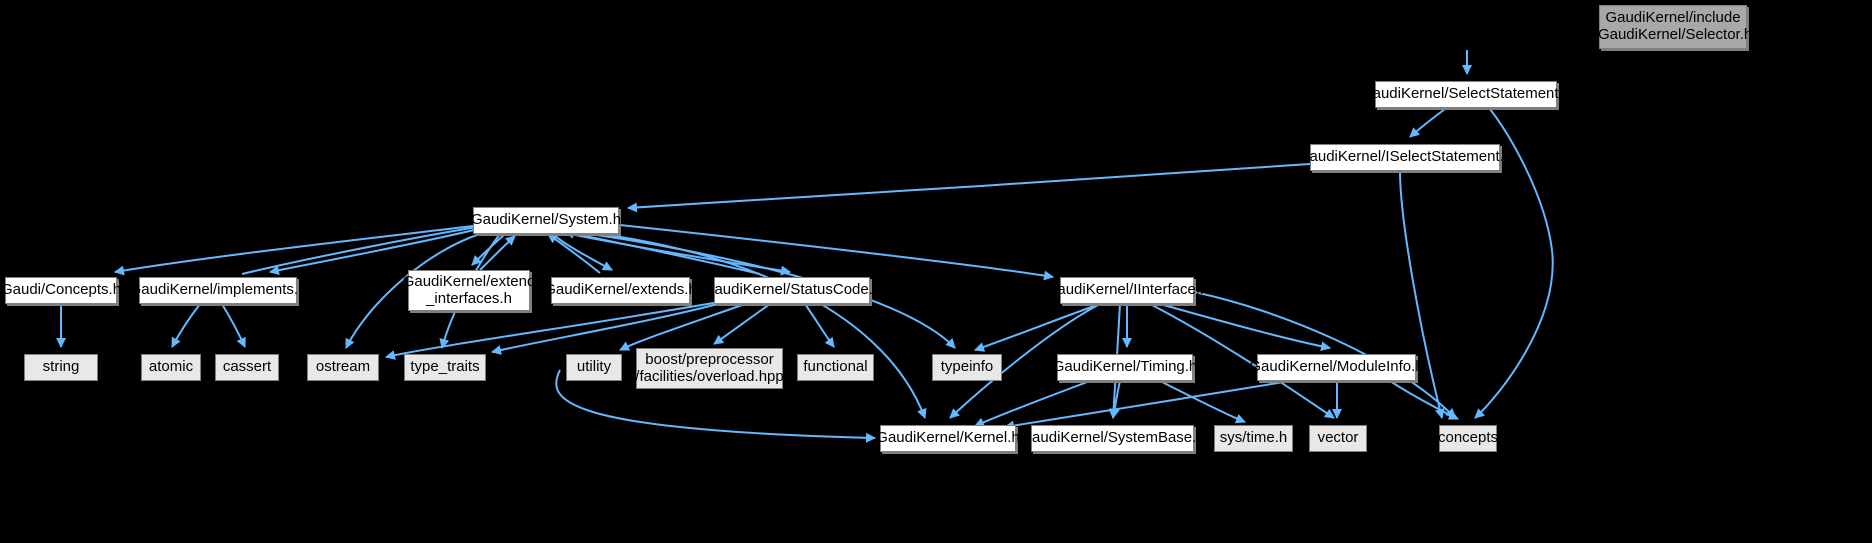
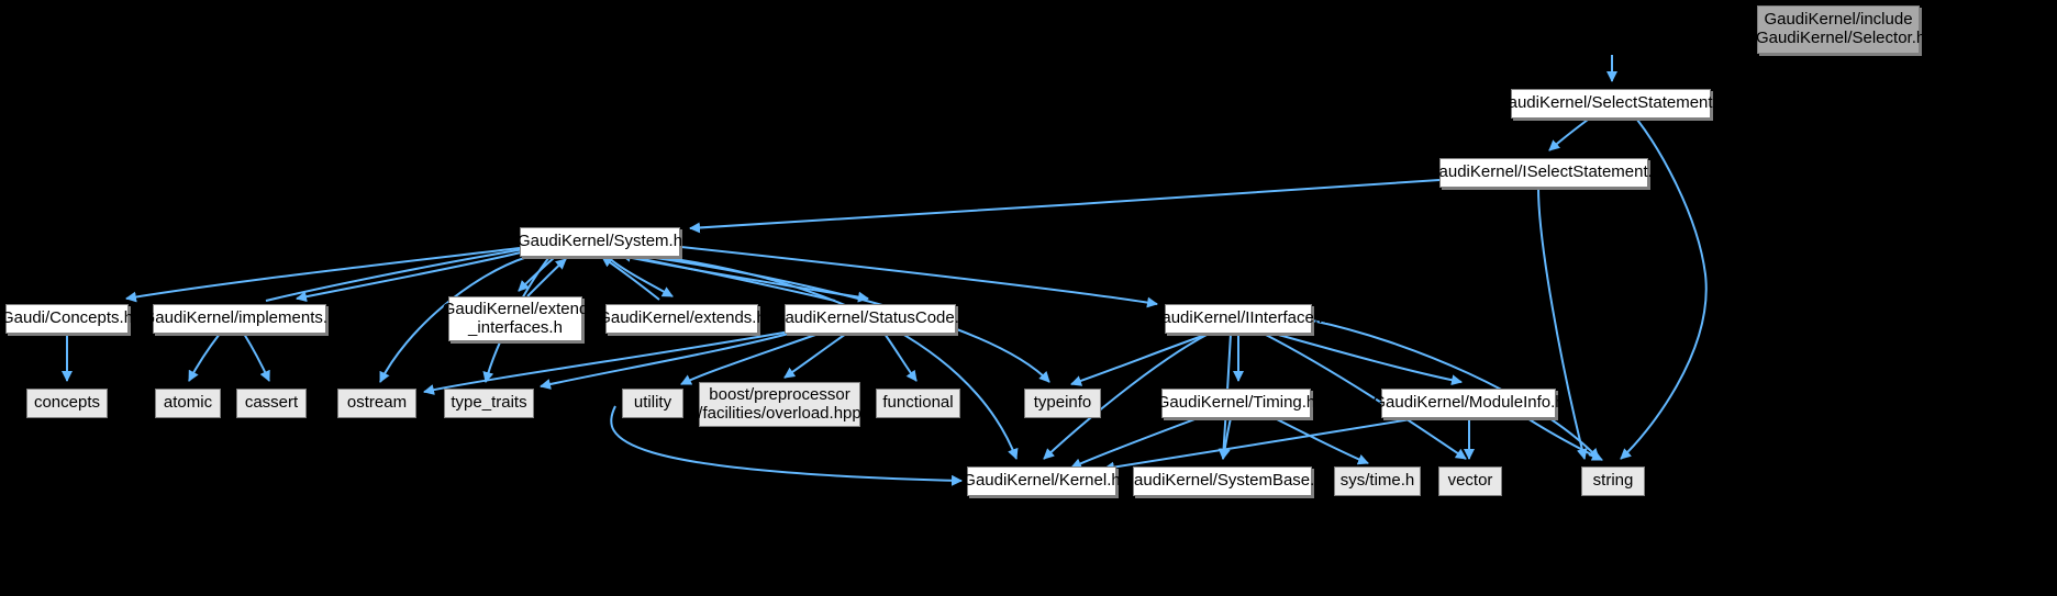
  GaudiKernel/include
  /GaudiKernel/Selector.h
  GaudiKernel/SelectStatement.h
  GaudiKernel/ISelectStatement.h
  GaudiKernel/System.h
  Gaudi/Concepts.h
  GaudiKernel/implements.h
  GaudiKernel/extend
  _interfaces.h
  GaudiKernel/extends.h
  GaudiKernel/StatusCode.h
  GaudiKernel/IInterface.h
- string
+ concepts
  atomic
  cassert
  ostream
  type_traits
  utility
  boost/preprocessor
  /facilities/overload.hpp
  functional
  typeinfo
  GaudiKernel/Timing.h
  GaudiKernel/ModuleInfo.h
  GaudiKernel/Kernel.h
  GaudiKernel/SystemBase.h
  sys/time.h
  vector
- concepts
+ string
